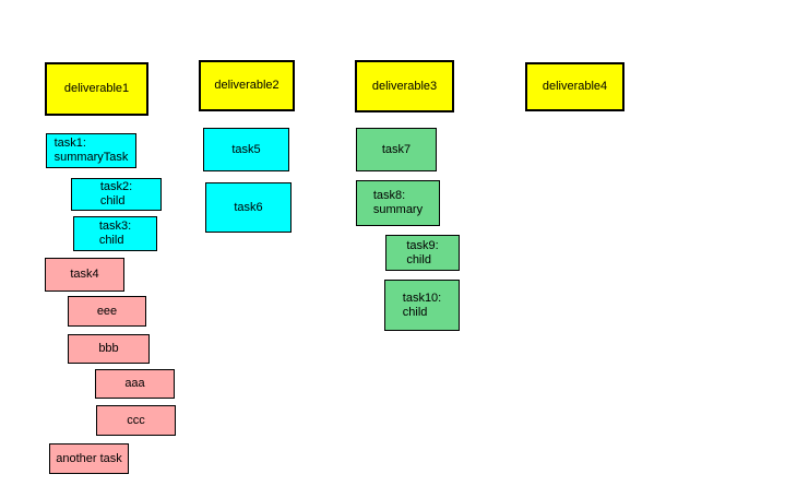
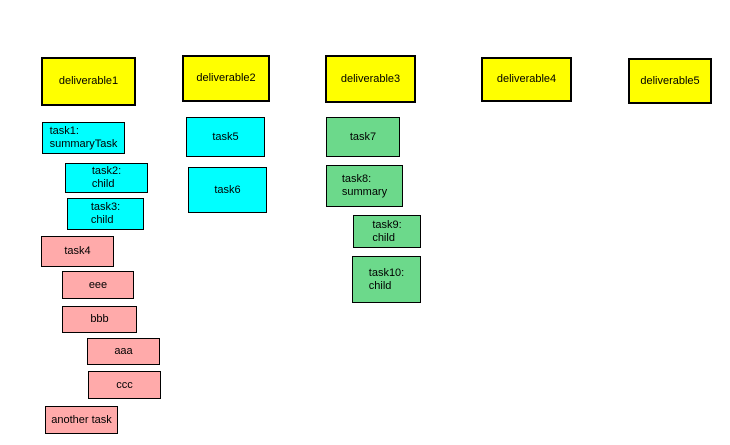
  deliverable1
  deliverable2
  deliverable3
  deliverable4
+ deliverable5
  task1:
  summaryTask
  task2:
  child
  task3:
  child
  task4
  eee
  bbb
  aaa
  ccc
  another task
  task5
  task6
  task7
  task8:
  summary
  task9:
  child
  task10:
  child
